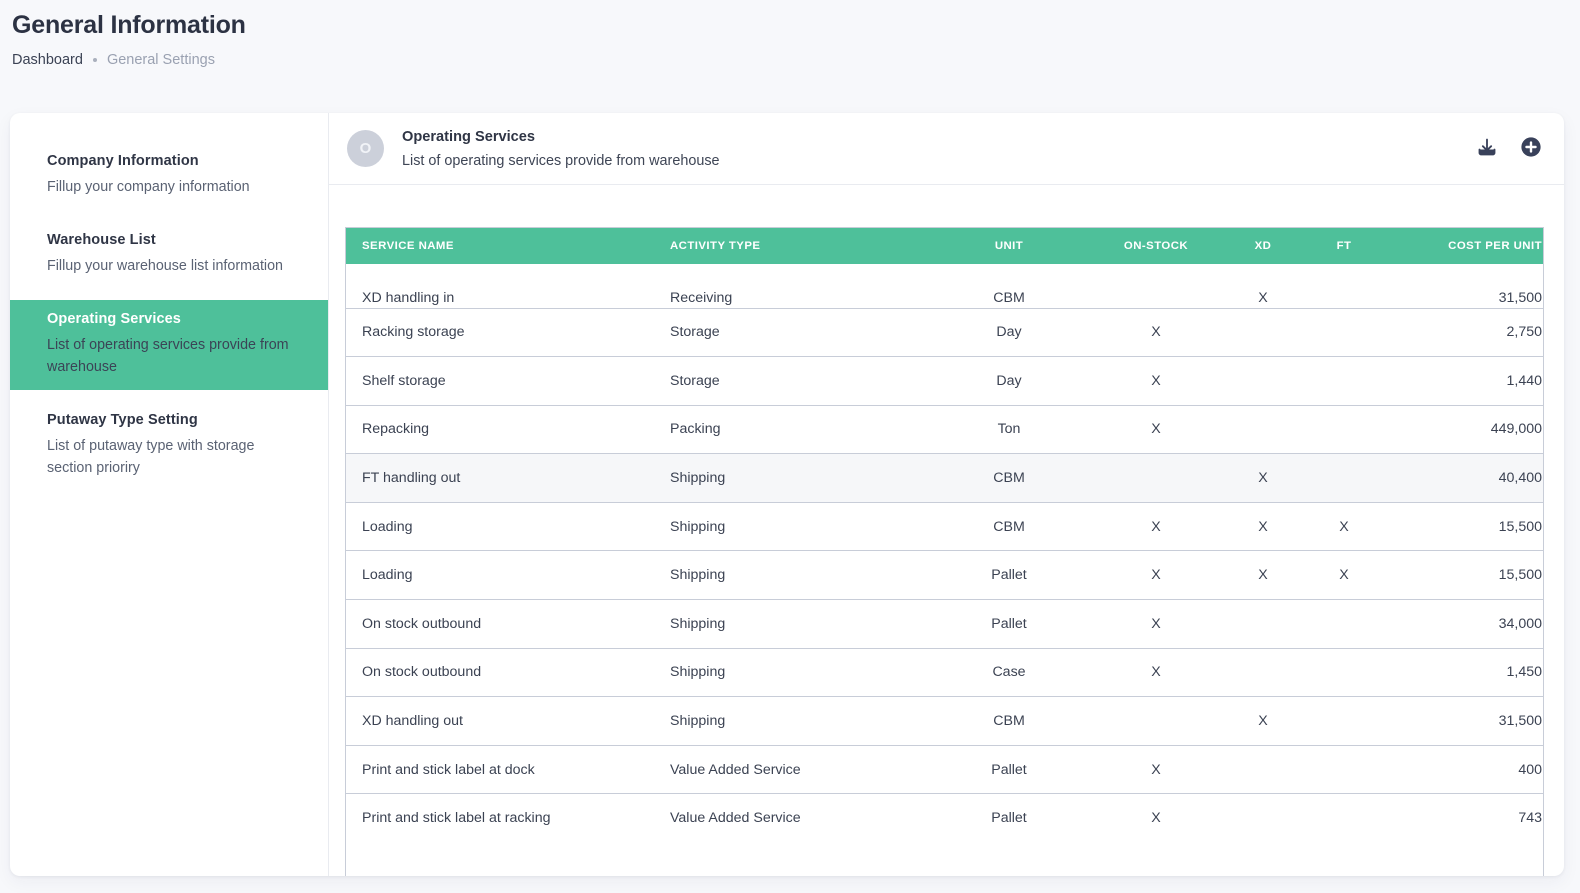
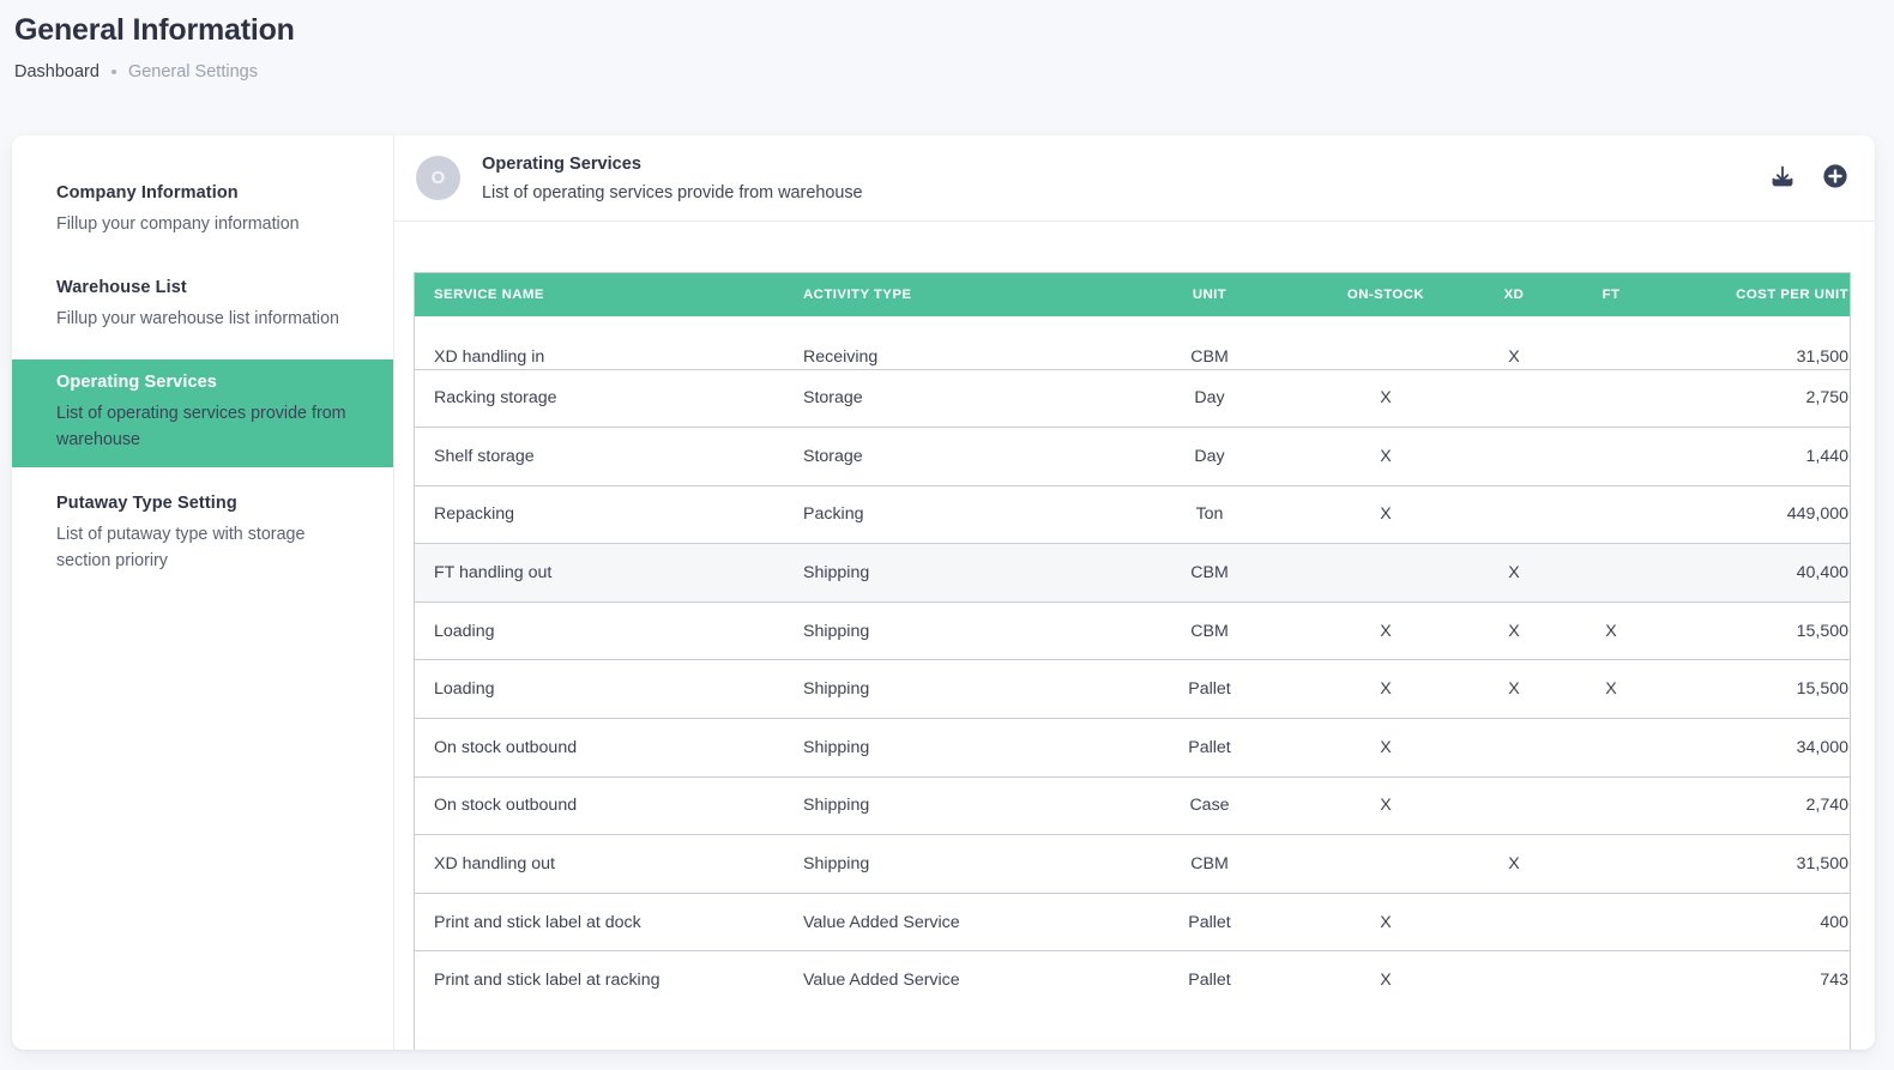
  General Information
  Dashboard
  General Settings
  Company Information
  Fillup your company information
  Warehouse List
  Fillup your warehouse list information
  Operating Services
  List of operating services provide from warehouse
  Putaway Type Setting
  List of putaway type with storage section prioriry
  O
  Operating Services
  List of operating services provide from warehouse
  SERVICE NAME	ACTIVITY TYPE	UNIT	ON-STOCK	XD	FT	COST PER UNIT
  XD handling in	Receiving	CBM		X		31,500
  Racking storage	Storage	Day	X			2,750
  Shelf storage	Storage	Day	X			1,440
  Repacking	Packing	Ton	X			449,000
  FT handling out	Shipping	CBM		X		40,400
  Loading	Shipping	CBM	X	X	X	15,500
  Loading	Shipping	Pallet	X	X	X	15,500
  On stock outbound	Shipping	Pallet	X			34,000
- On stock outbound	Shipping	Case	X			1,450
+ On stock outbound	Shipping	Case	X			2,740
  XD handling out	Shipping	CBM		X		31,500
  Print and stick label at dock	Value Added Service	Pallet	X			400
  Print and stick label at racking	Value Added Service	Pallet	X			743
